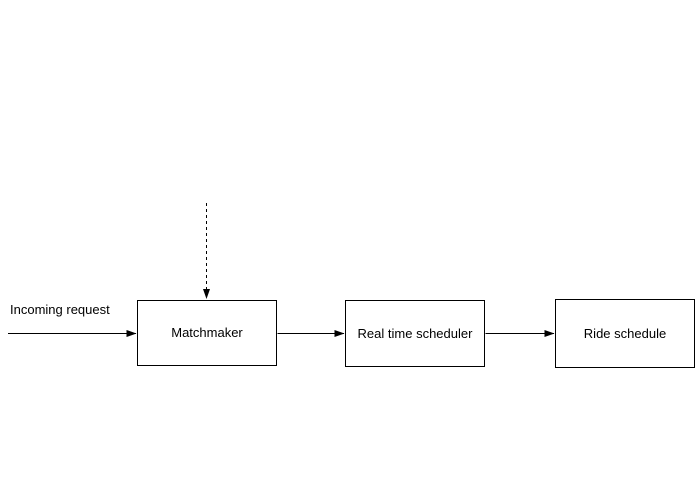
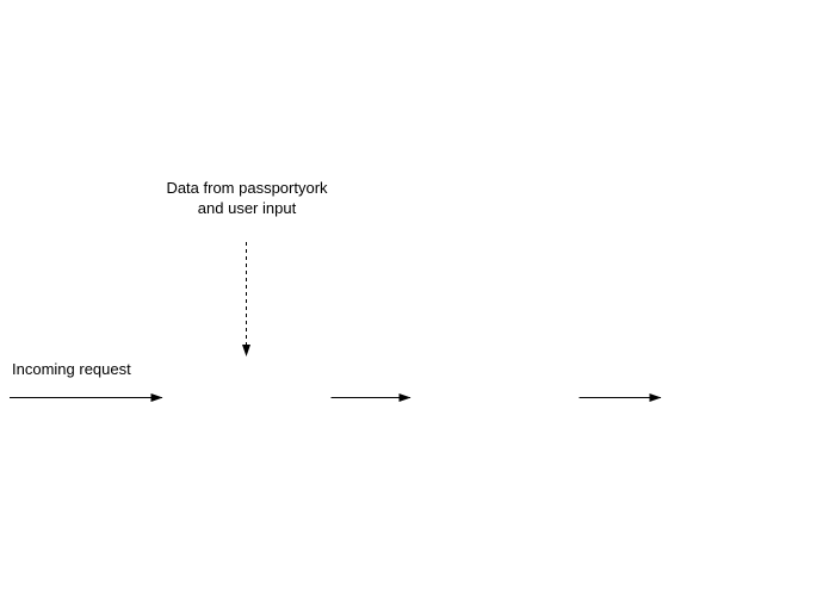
+ Data from passportyork
+ and user input
  Incoming request
- Matchmaker
- Real time scheduler
- Ride schedule
